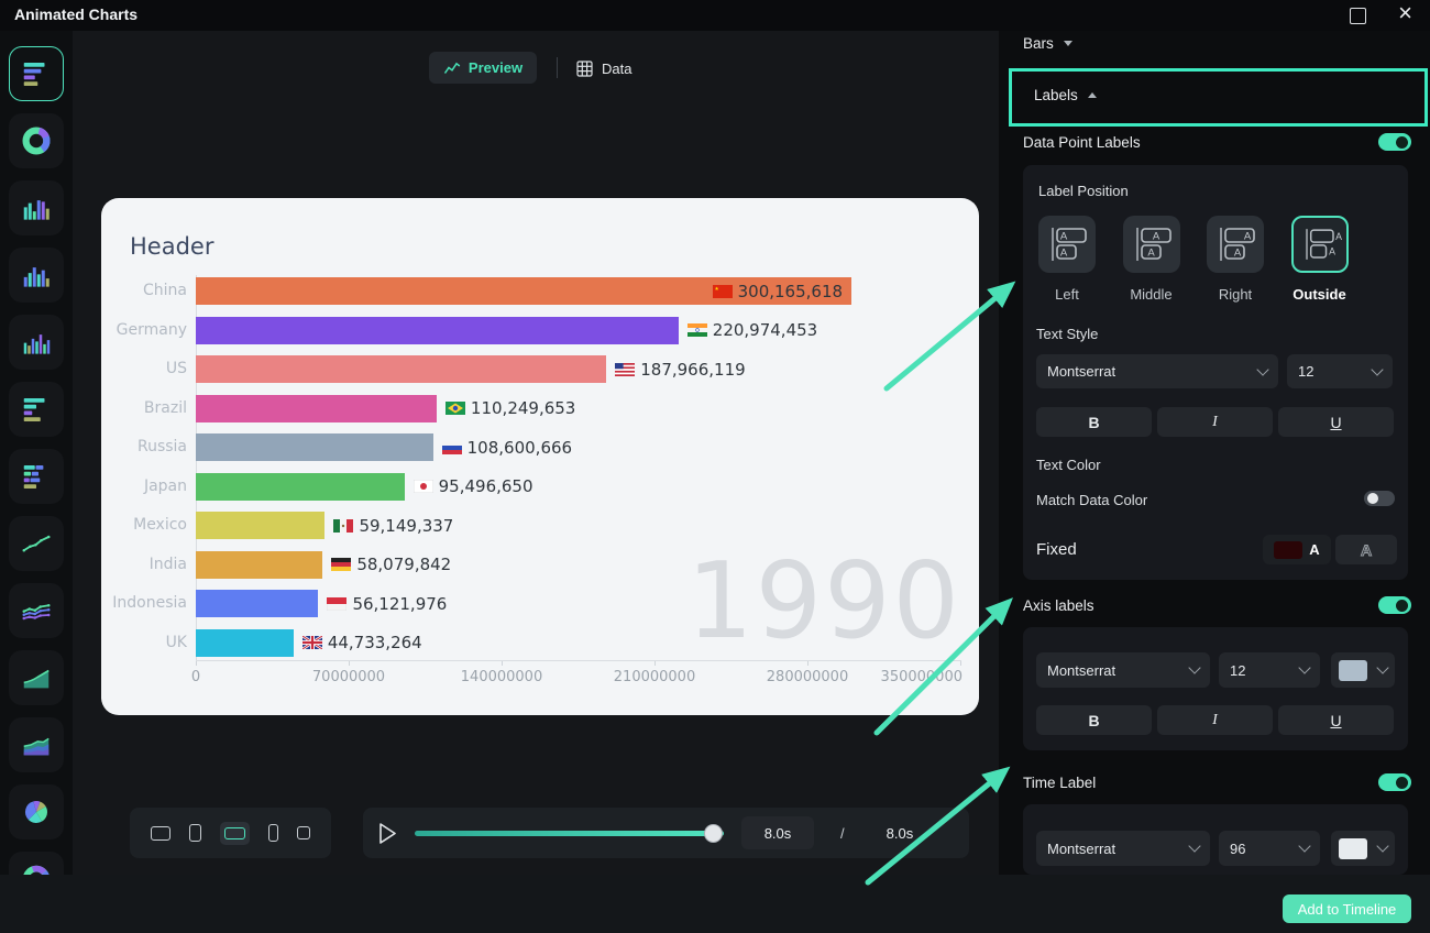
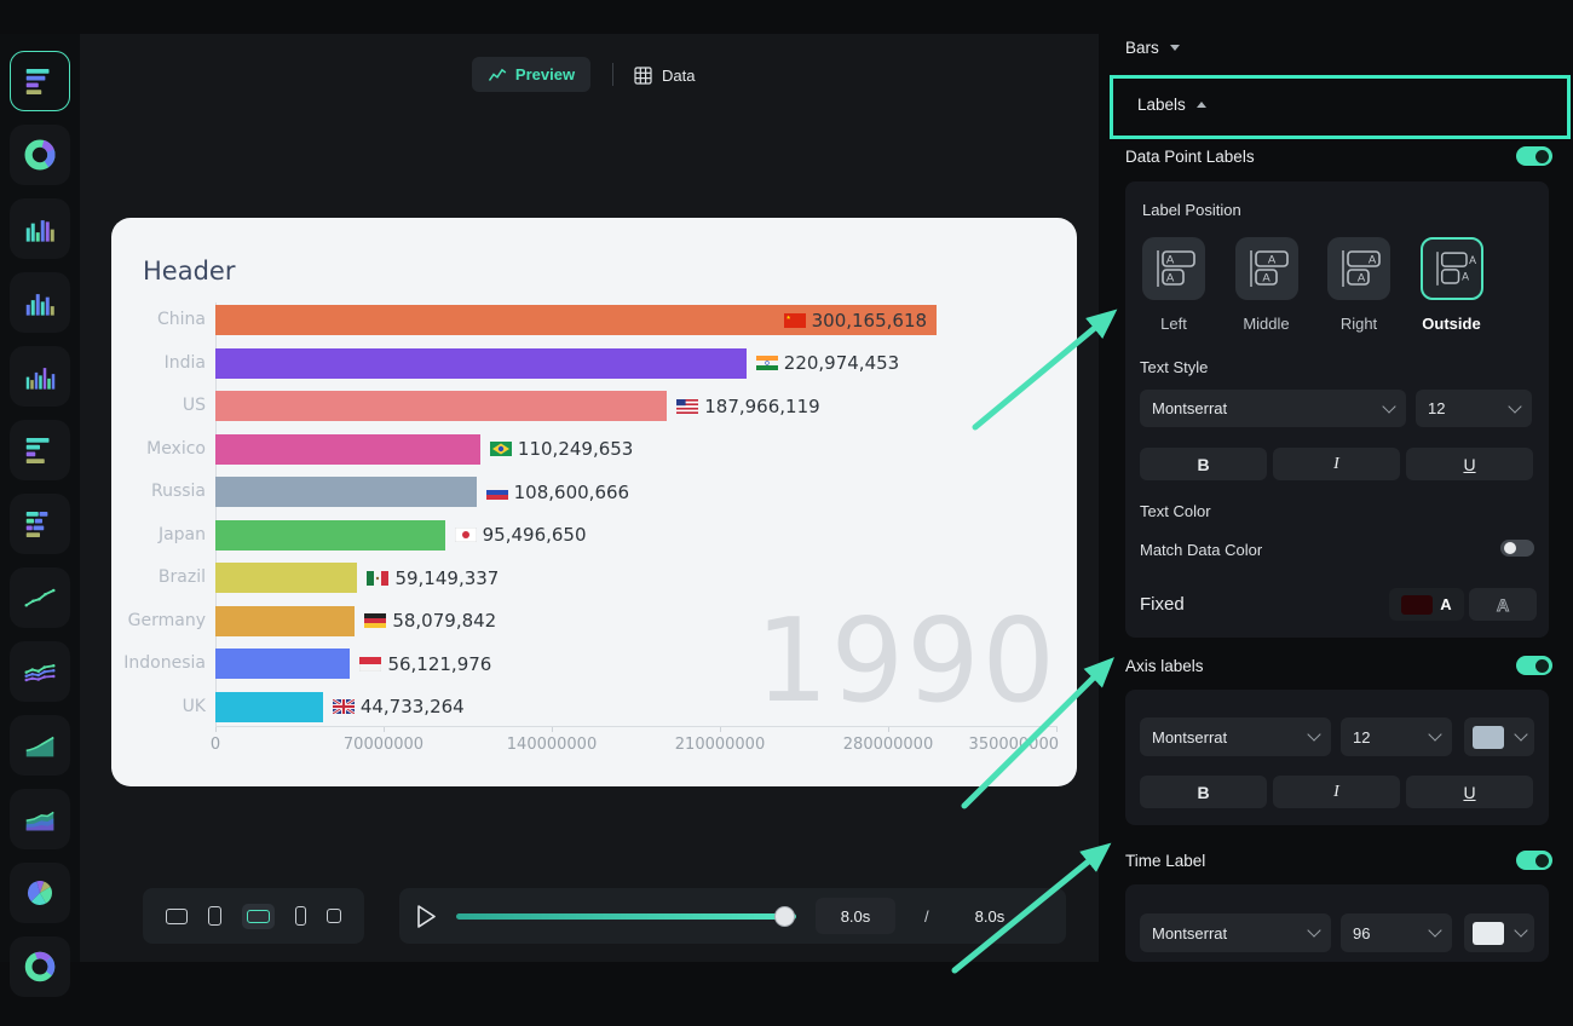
- Animated Charts
- ×
  Preview
  Data
  Header
  China
  300,165,618
- Germany
+ India
  220,974,453
  US
  187,966,119
- Brazil
+ Mexico
  110,249,653
  Russia
  108,600,666
  Japan
  95,496,650
- Mexico
+ Brazil
  59,149,337
- India
+ Germany
  58,079,842
  Indonesia
  56,121,976
  UK
  44,733,264
  0
  70000000
  140000000
  210000000
  280000000
  35000000
  1990
  8.0s
  /
  8.0s
  Bars
  Labels
  Data Point Labels
  Label Position
  A
  A
  Left
  A
  A
  Middle
  A
  A
  Right
  A
  A
  Outside
  Text Style
  Montserrat
  12
  B
  I
  U
  Text Color
  Match Data Color
  Fixed
  A
  A
  Axis labels
  Montserrat
  12
  B
  I
  U
  Time Label
  Montserrat
  96
- Add to Timeline
